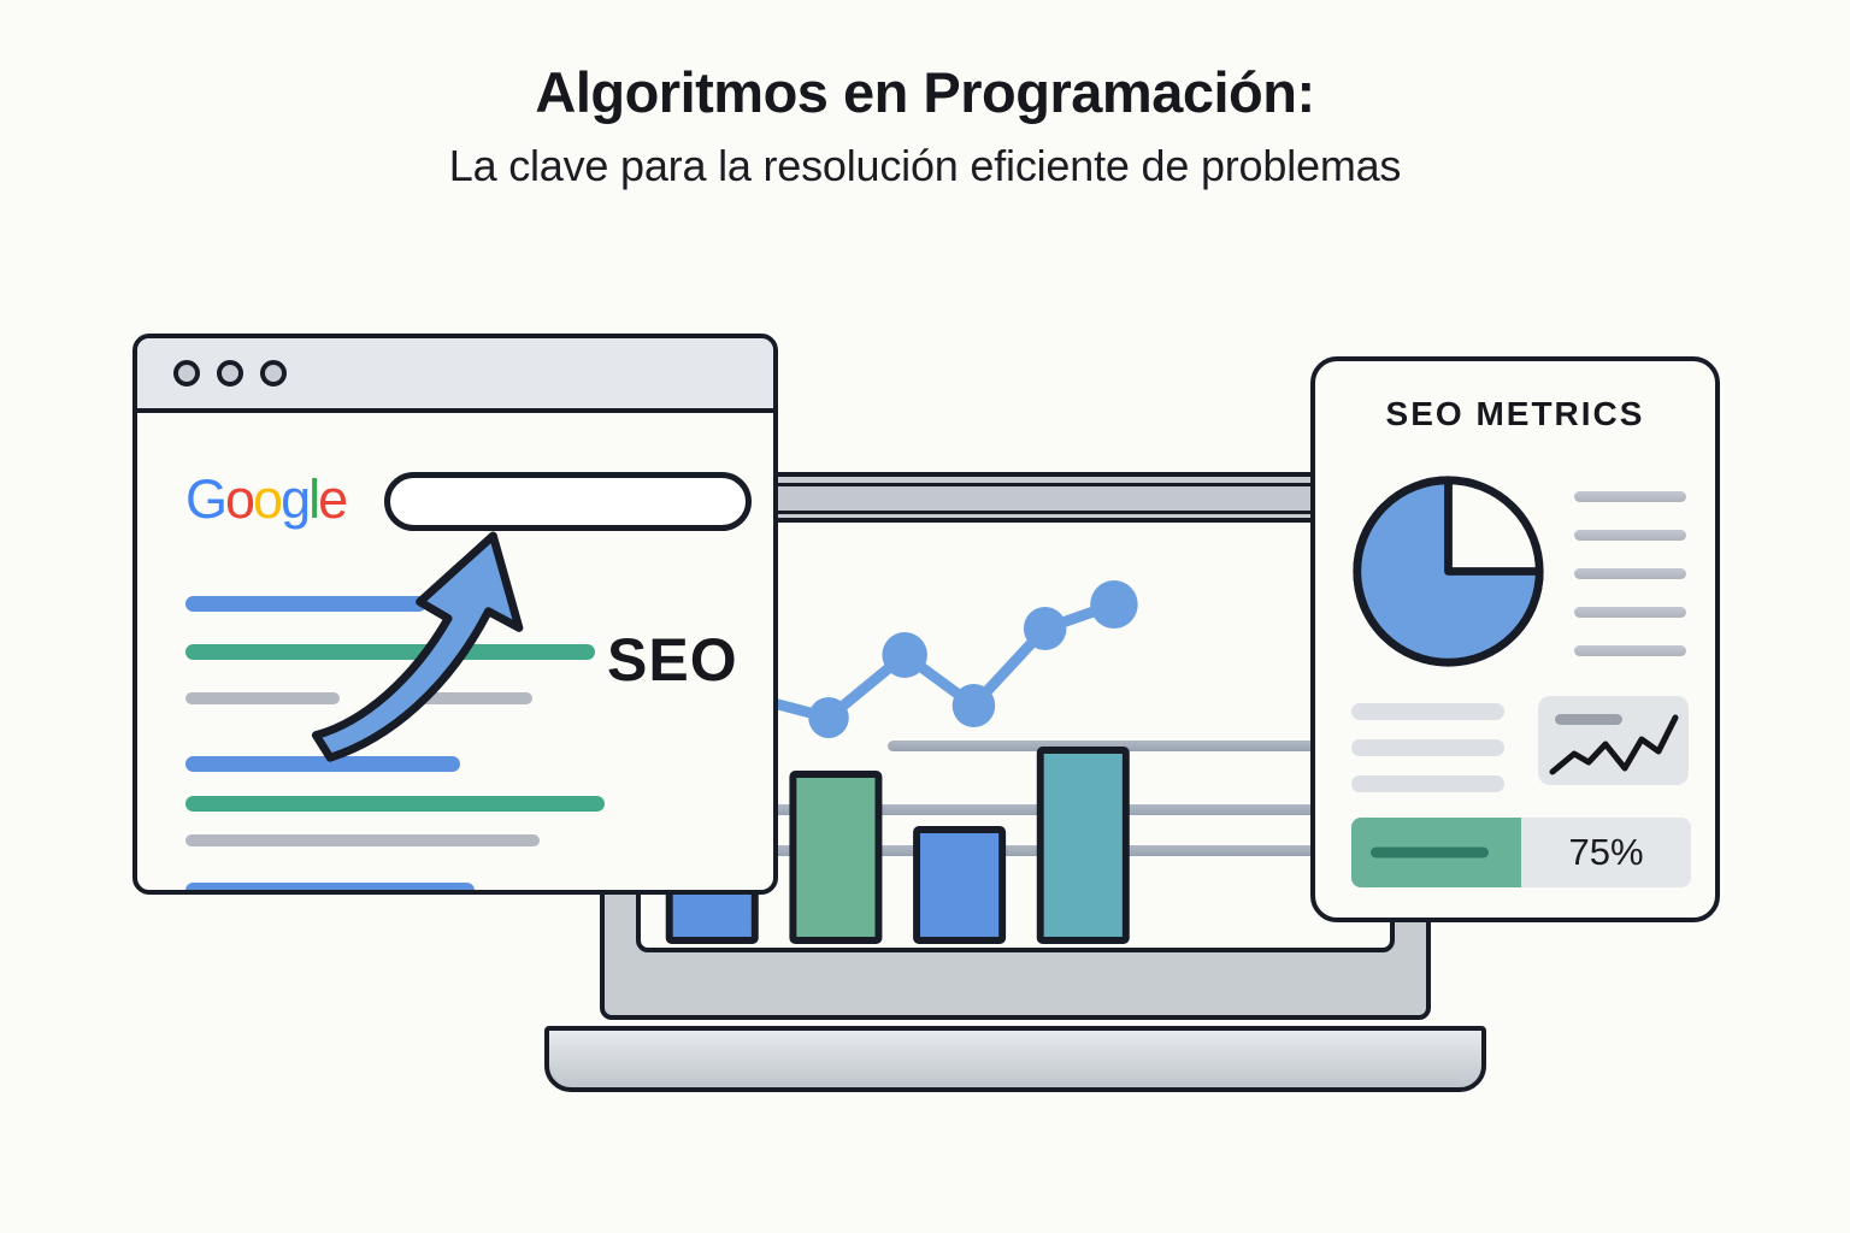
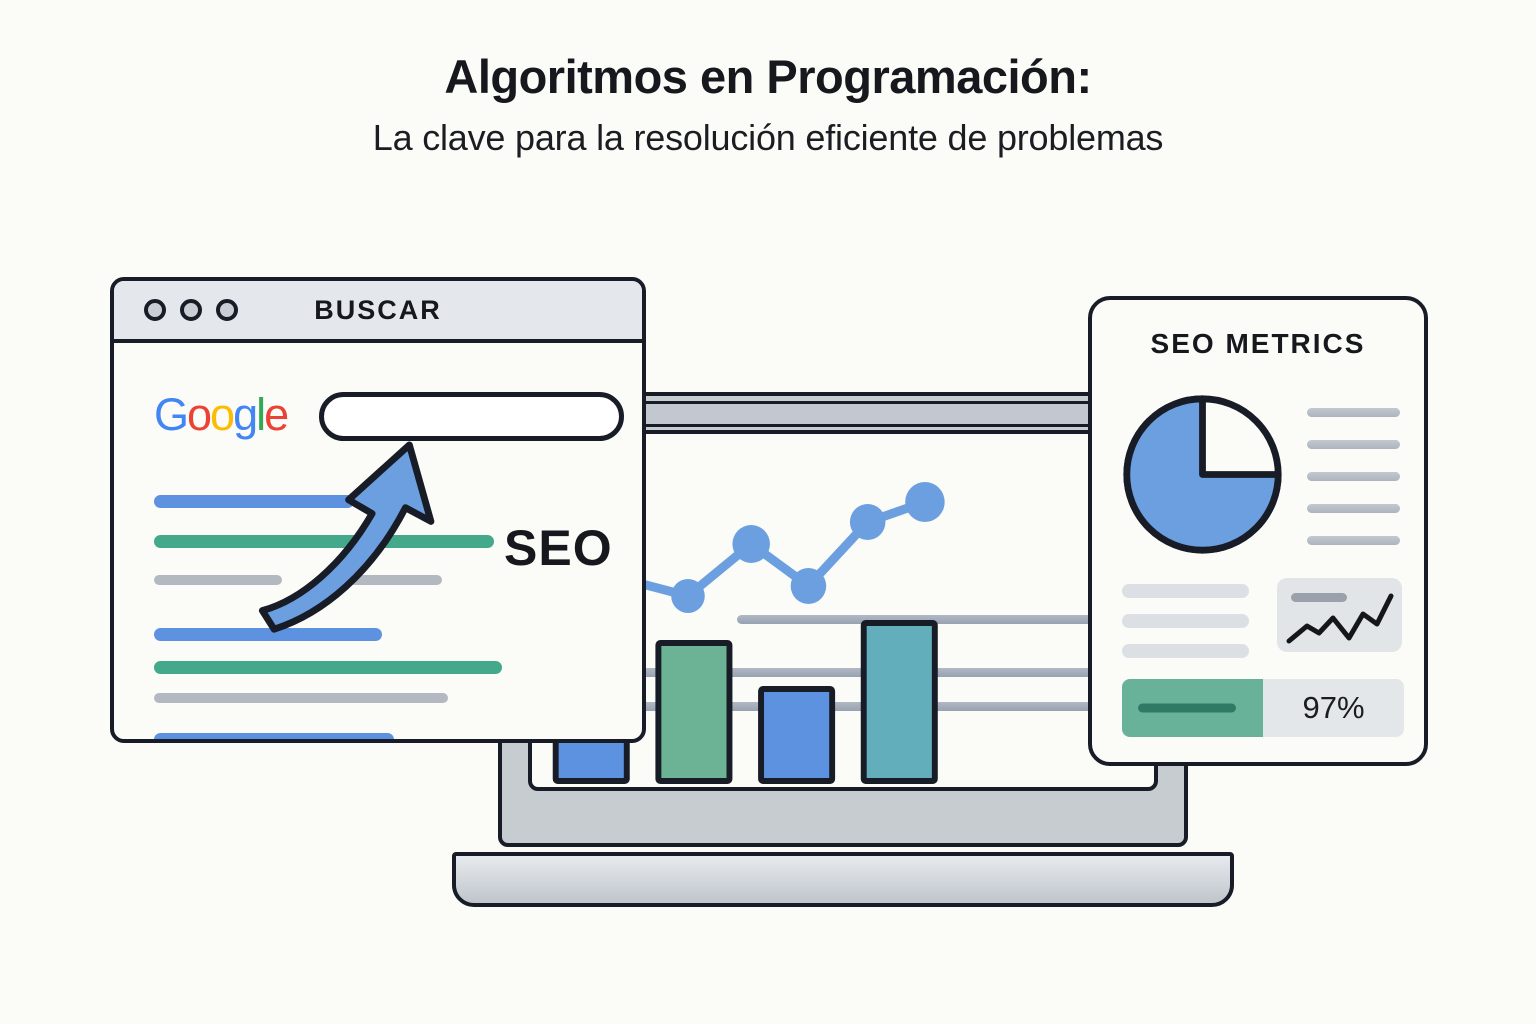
  Algoritmos en Programación:
  La clave para la resolución eficiente de problemas
+ BUSCAR
  Google
  SEO
  SEO METRICS
- 75%
+ 97%
